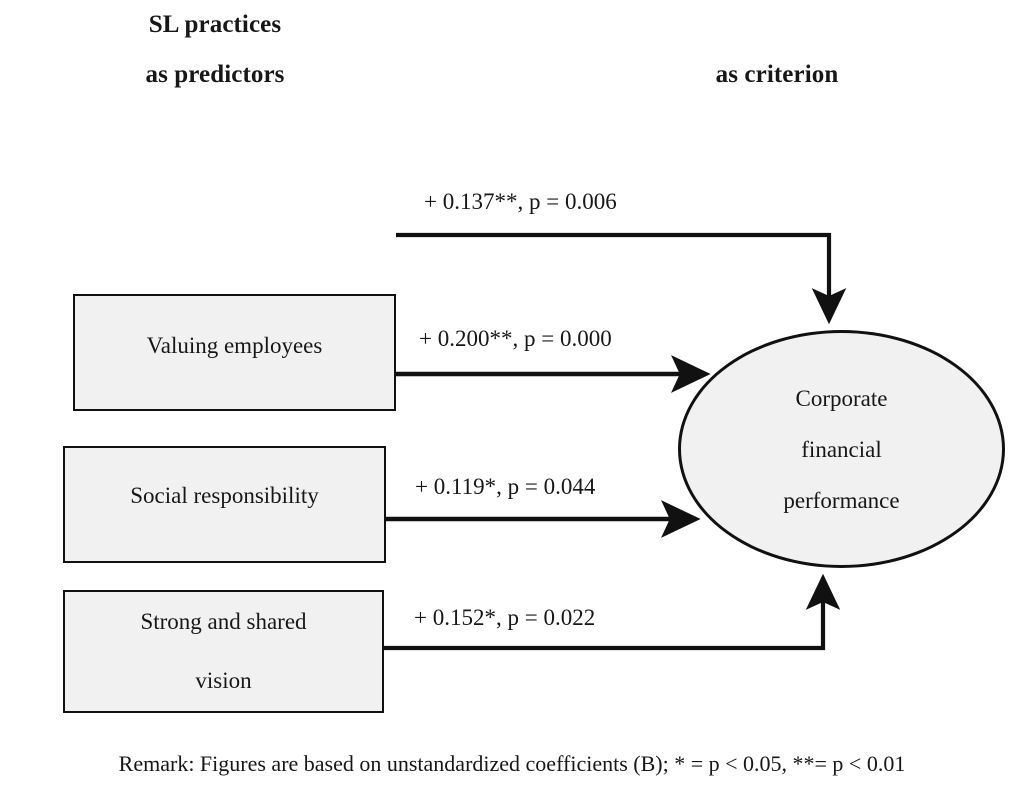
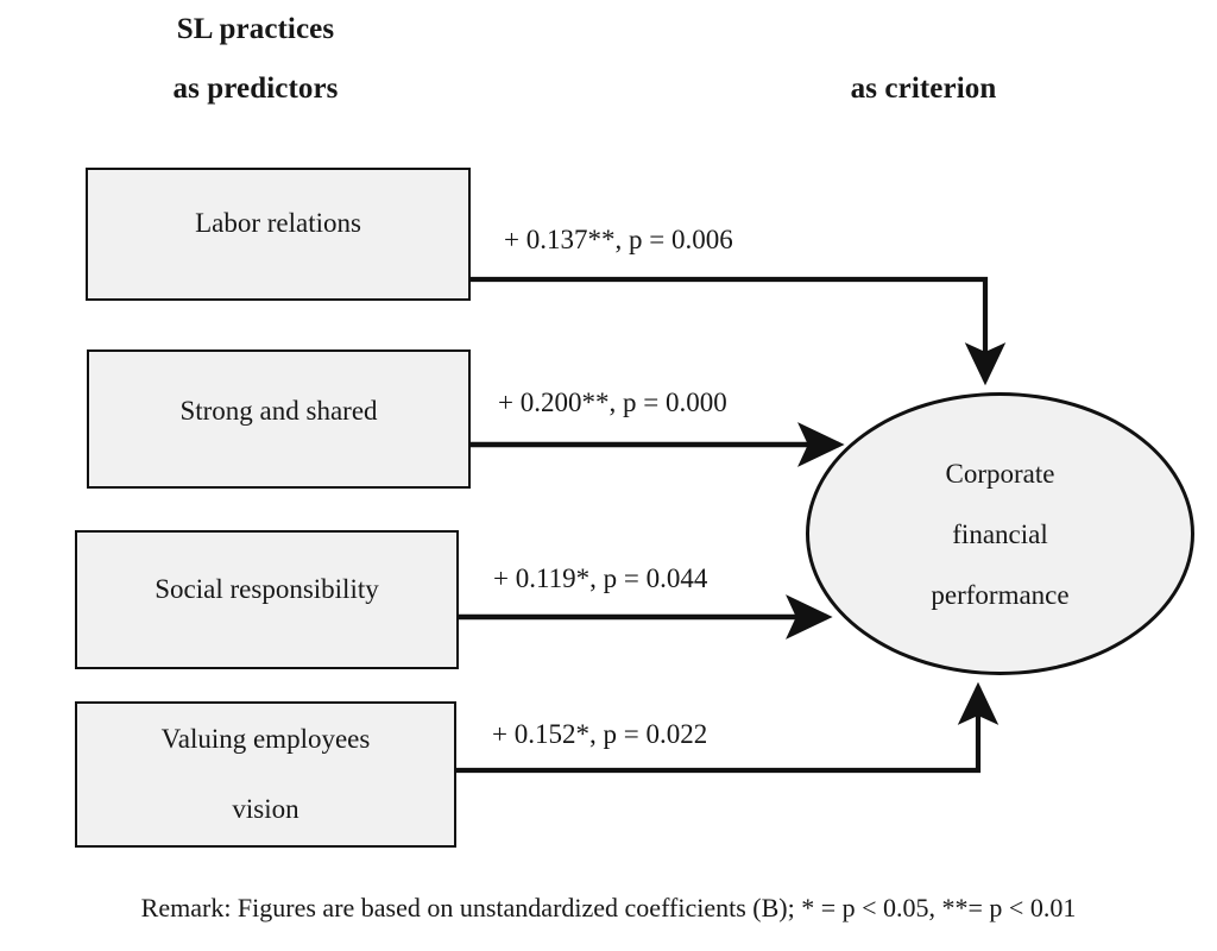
  SL practices
  as predictors
  as criterion
+ Labor relations
- Valuing employees
+ Strong and shared
  Social responsibility
- Strong and shared
+ Valuing employees
  vision
  Corporate
  financial
  performance
  + 0.137**, p = 0.006
  + 0.200**, p = 0.000
  + 0.119*, p = 0.044
  + 0.152*, p = 0.022
  Remark: Figures are based on unstandardized coefficients (B); * = p < 0.05, **= p < 0.01
